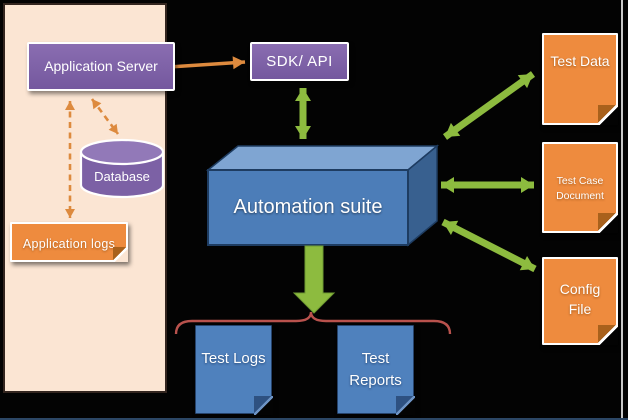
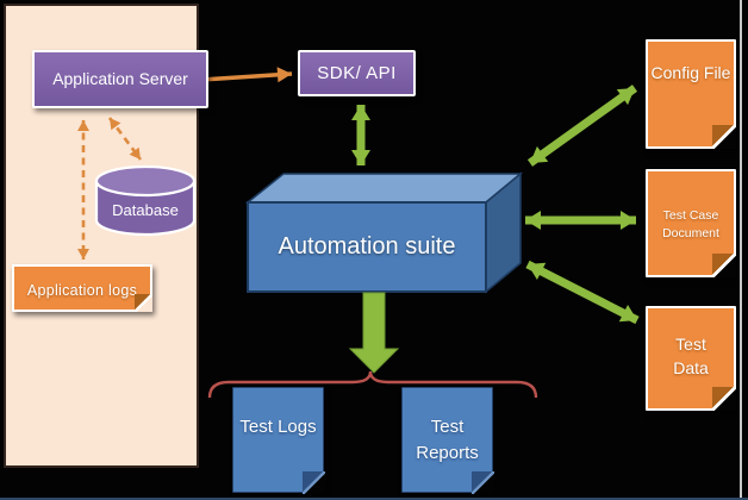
  Database
  Application Server
  SDK/ API
  Application logs
  Automation suite
- Test Data
+ Config File
  Test Case Document
- Config File
+ Test Data
  Test Logs
  Test Reports
